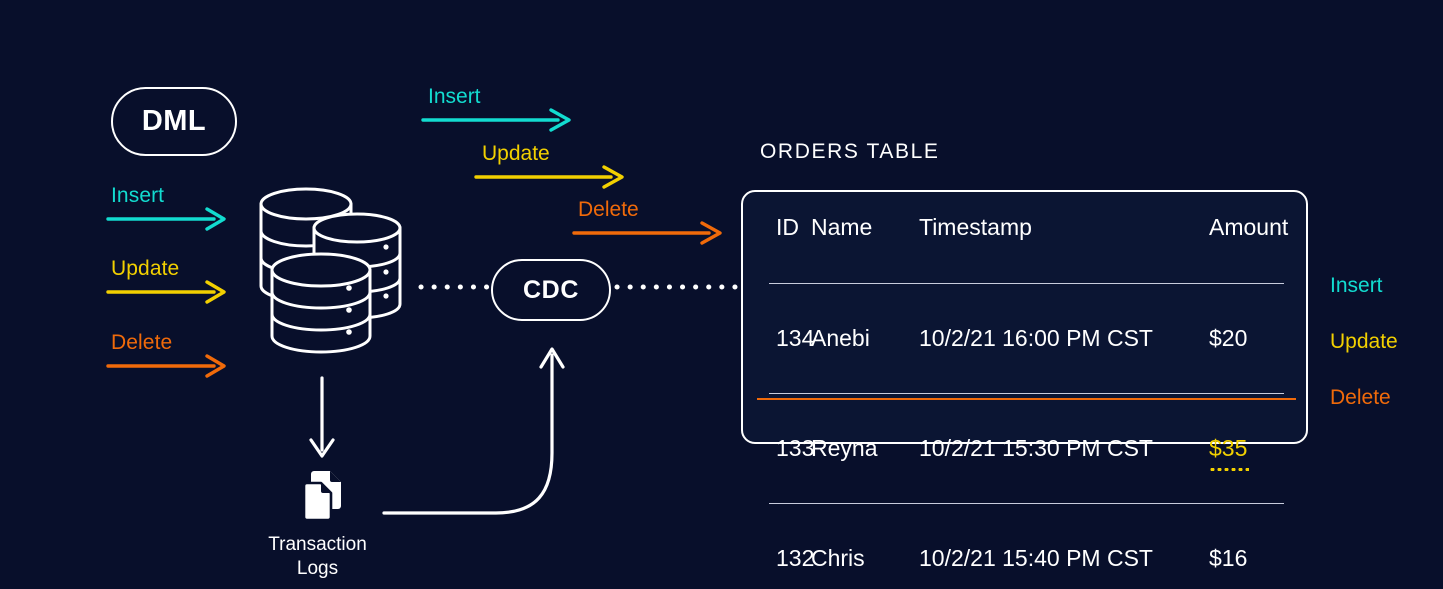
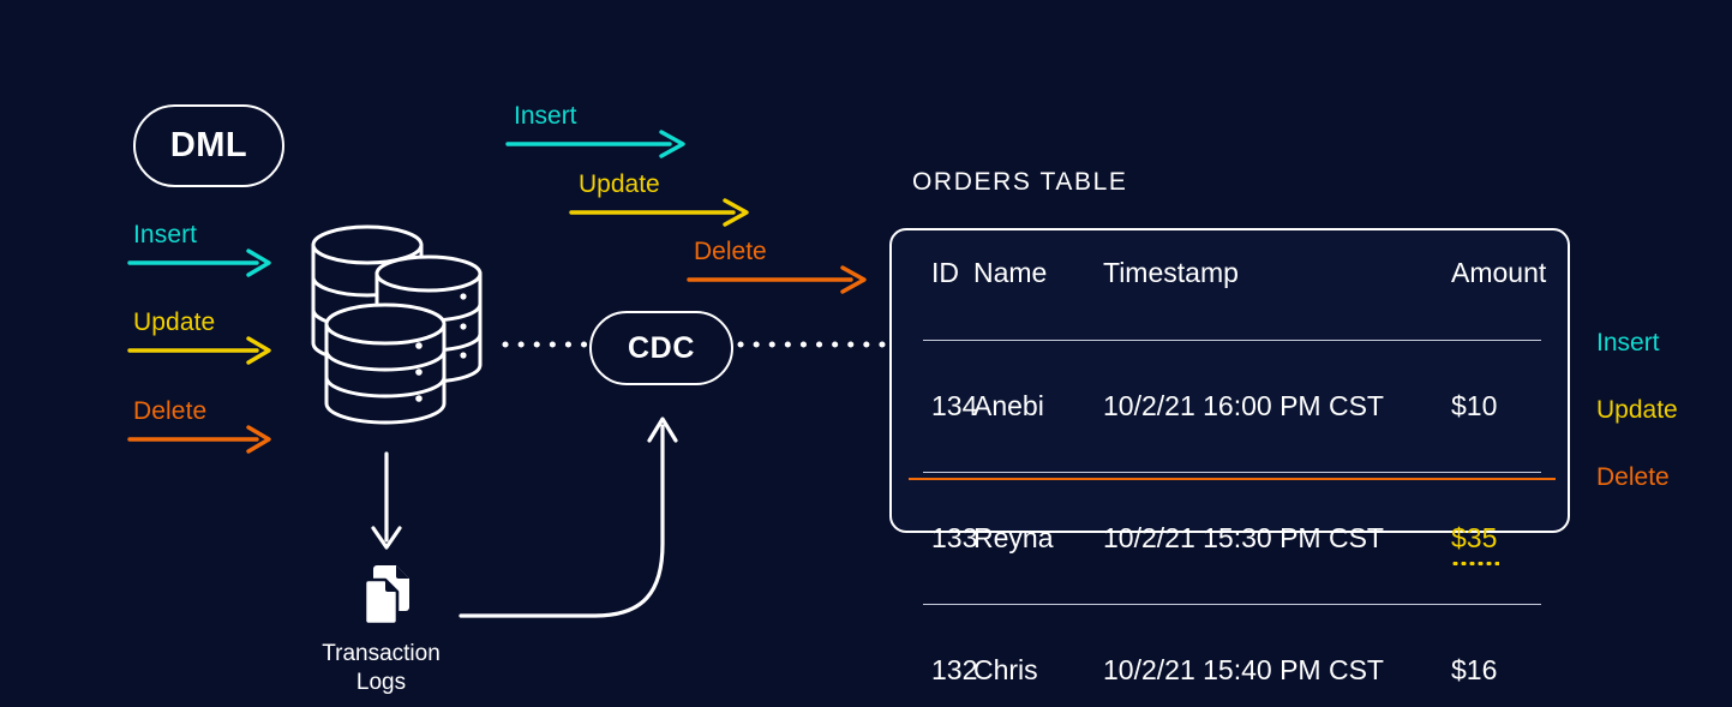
  DML
  Insert
  Update
  Delete
  Transaction
  Logs
  CDC
  Insert
  Update
  Delete
  ORDERS TABLE
  ID	Name	Timestamp	Amount
- 134	Anebi	10/2/21 16:00 PM CST	$20
+ 134	Anebi	10/2/21 16:00 PM CST	$10
  133	Reyna	10/2/21 15:30 PM CST	$35
  132	Chris	10/2/21 15:40 PM CST	$16
  Insert
  Update
  Delete
